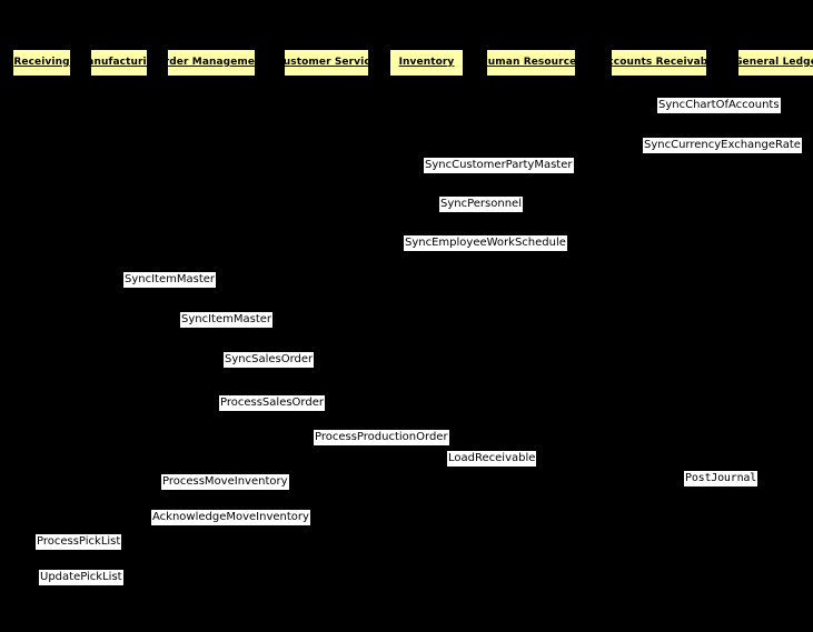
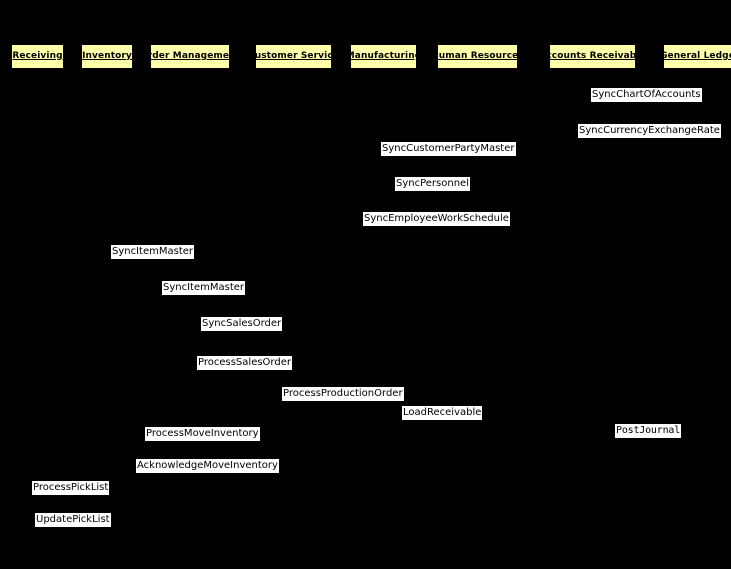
  Receiving
- Manufacturing
+ Inventory
  Order Management
  Customer Service
- Inventory
+ Manufacturing
  Human Resources
  Accounts Receivable
  General Ledg
  SyncChartOfAccounts
  SyncCurrencyExchangeRate
  SyncCustomerPartyMaster
  SyncPersonnel
  SyncEmployeeWorkSchedule
  SyncItemMaster
  SyncItemMaster
  SyncSalesOrder
  ProcessSalesOrder
  ProcessProductionOrder
  LoadReceivable
  PostJournal
  ProcessMoveInventory
  AcknowledgeMoveInventory
  ProcessPickList
  UpdatePickList
